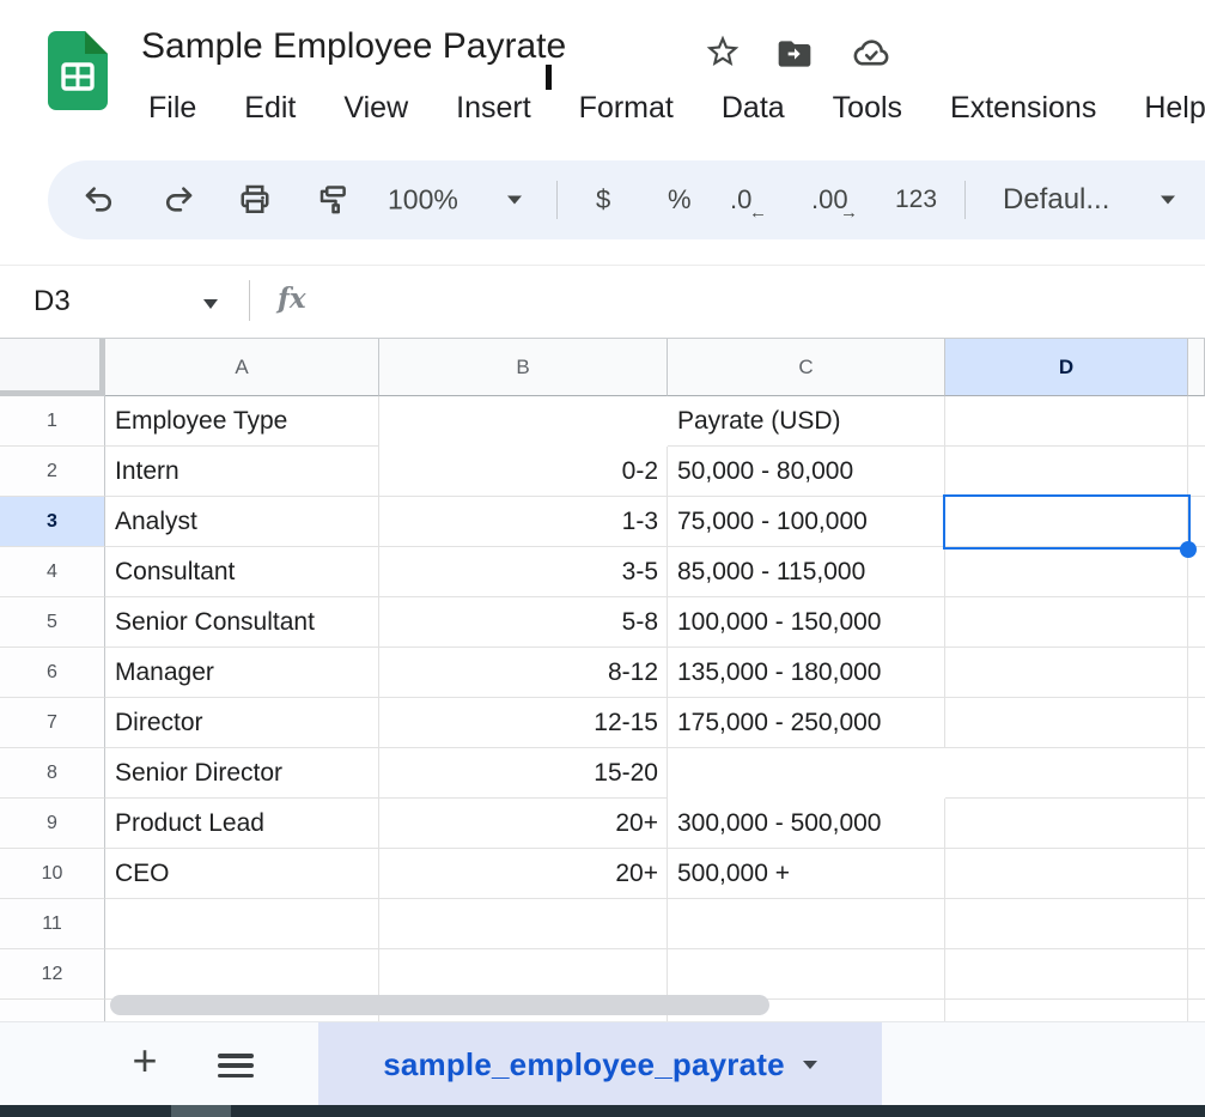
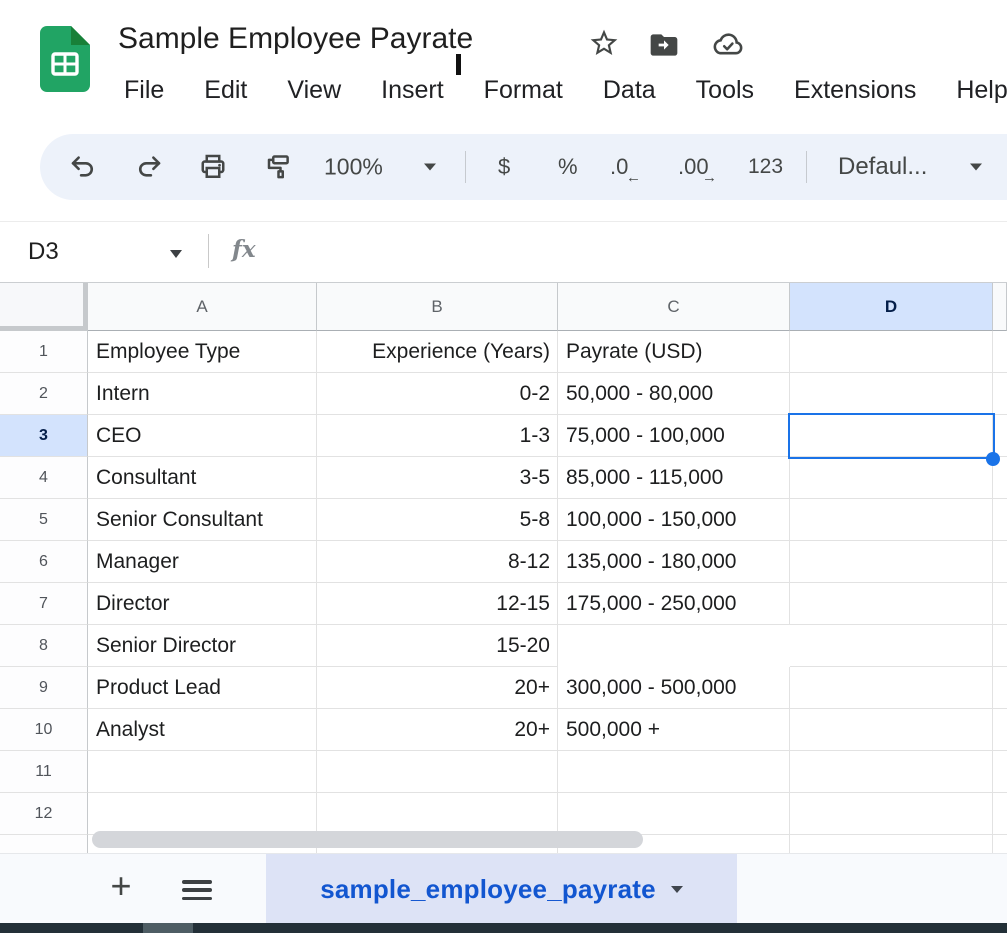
  Sample Employee Payrate
  File
  Edit
  View
  Insert
  Format
  Data
  Tools
  Extensions
  Help
  100%
  $
  %
  .0
  ←
  .00
  →
  123
  Defaul...
  D3
  fx
  A
  B
  C
  D
  1
  Employee Type
+ Experience (Years)
  Payrate (USD)
  2
  Intern
  0-2
  50,000 - 80,000
  3
- Analyst
+ CEO
  1-3
  75,000 - 100,000
  4
  Consultant
  3-5
  85,000 - 115,000
  5
  Senior Consultant
  5-8
  100,000 - 150,000
  6
  Manager
  8-12
  135,000 - 180,000
  7
  Director
  12-15
  175,000 - 250,000
  8
  Senior Director
  15-20
  9
  Product Lead
  20+
  300,000 - 500,000
  10
- CEO
+ Analyst
  20+
  500,000 +
  11
  12
  +
  sample_employee_payrate
